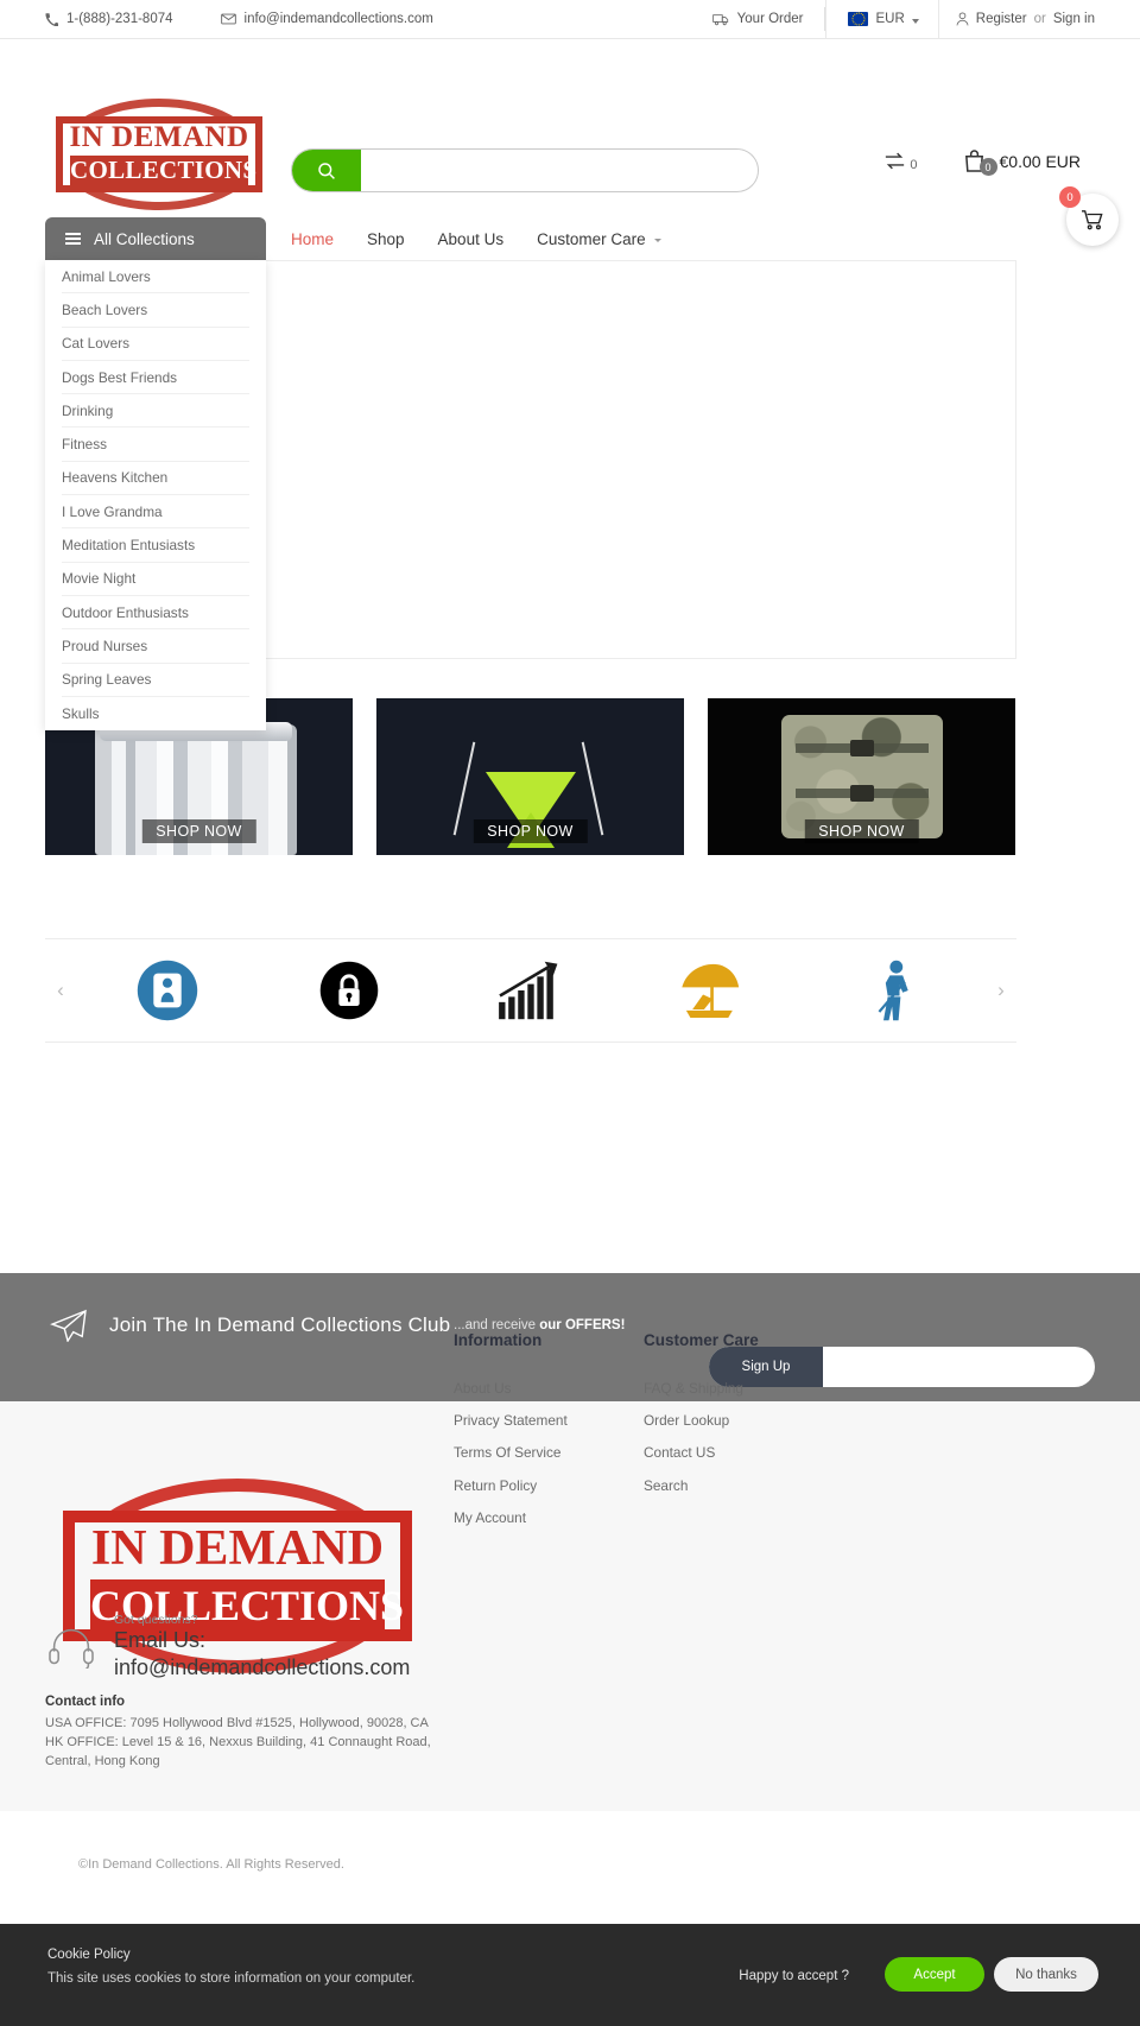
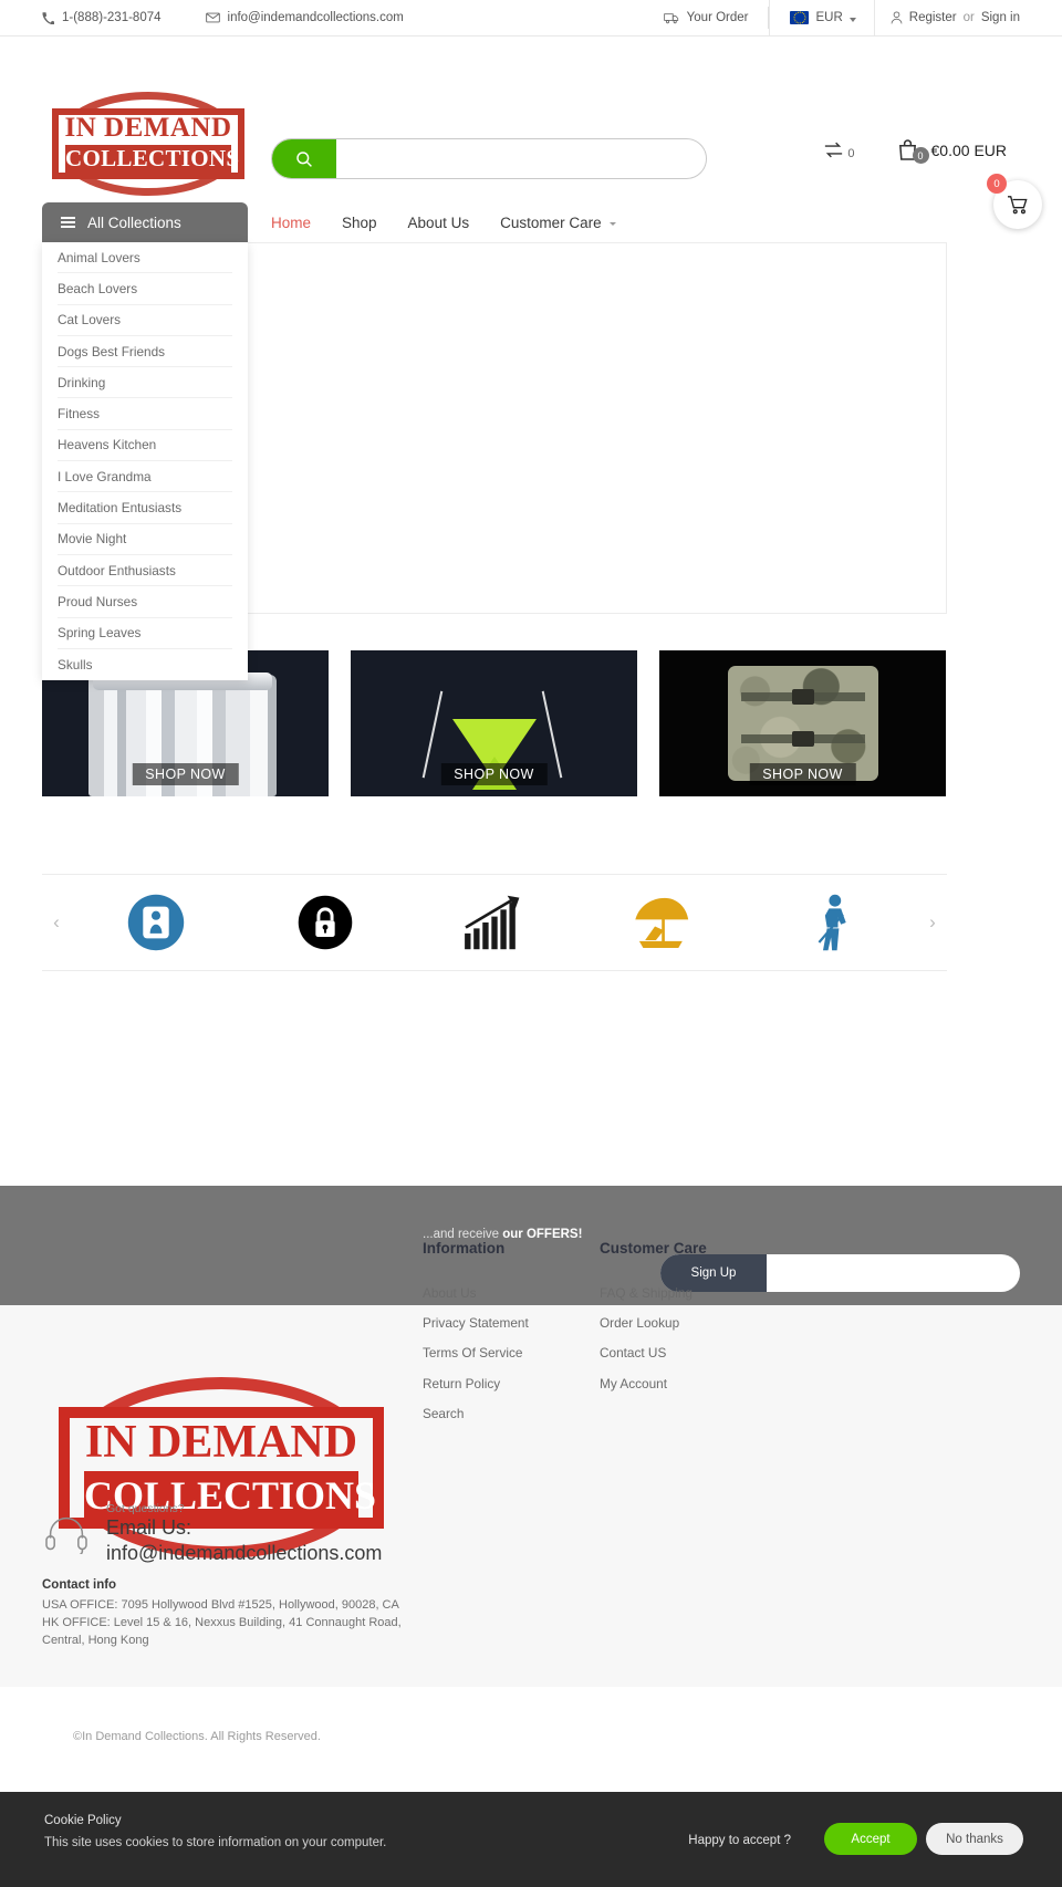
  1-(888)-231-8074
  info@indemandcollections.com
  Your Order
  EUR
  Register
  or
  Sign in
  IN DEMAND
  COLLECTIONS
  0
  0
  €0.00 EUR
  0
  All Collections
  Home
  Shop
  About Us
  Customer Care
  Animal Lovers
  Beach Lovers
  Cat Lovers
  Dogs Best Friends
  Drinking
  Fitness
  Heavens Kitchen
  I Love Grandma
  Meditation Entusiasts
  Movie Night
  Outdoor Enthusiasts
  Proud Nurses
  Spring Leaves
  Skulls
  SHOP NOW
  SHOP NOW
  SHOP NOW
  ‹
  ›
- Join The In Demand Collections Club
  ...and receive our OFFERS!
  Sign Up
  IN DEMAND
  COLLECTIONS
  Information
  Privacy Statement
  Terms Of Service
  Return Policy
- My Account
+ Search
  Customer Care
  FAQ & Shipping
  Order Lookup
  Contact US
- Search
+ My Account
  Got questions?
  Email Us:
  info@indemandcollections.com
  Contact info
  USA OFFICE: 7095 Hollywood Blvd #1525, Hollywood, 90028, CA
  HK OFFICE: Level 15 & 16, Nexxus Building, 41 Connaught Road,
  Central, Hong Kong
  ©In Demand Collections. All Rights Reserved.
  Cookie Policy
  This site uses cookies to store information on your computer.
  Happy to accept ?
  Accept
  No thanks
